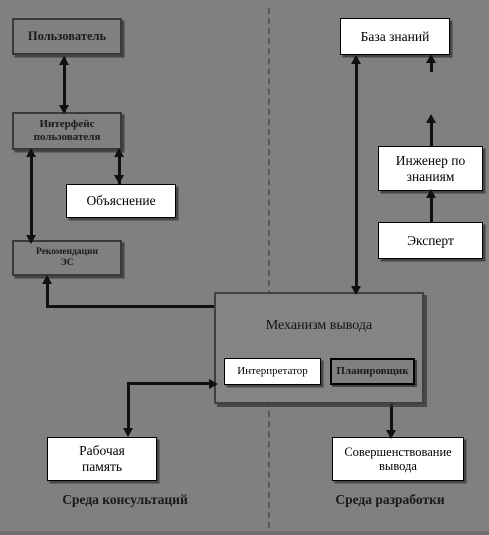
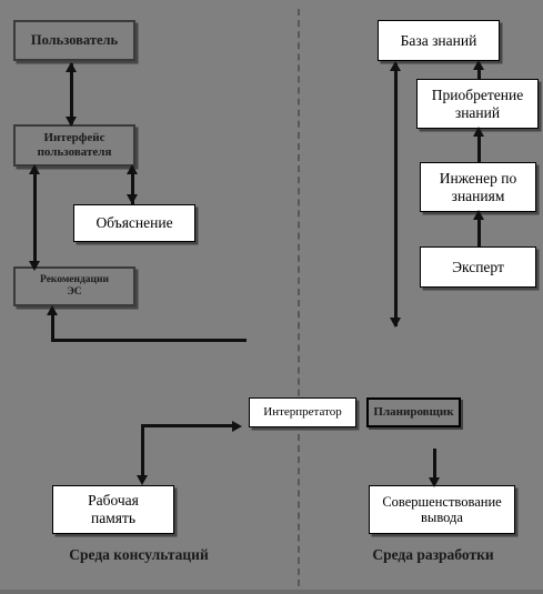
  Пользователь
  Интерфейс
  пользователя
  Объяснение
  Рекомендации
  ЭС
  База знаний
+ Приобретение
+ знаний
  Инженер по
  знаниям
  Эксперт
- Механизм вывода
  Интерпретатор
  Планировщик
  Рабочая
  память
  Совершенствование
  вывода
  Среда консультаций
  Среда разработки
